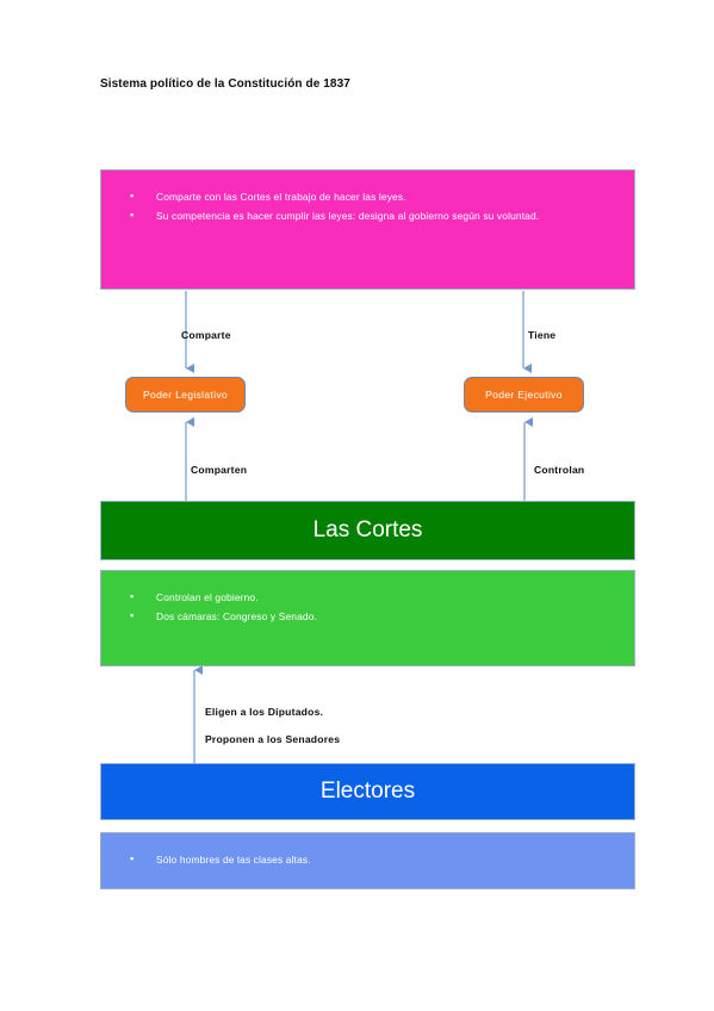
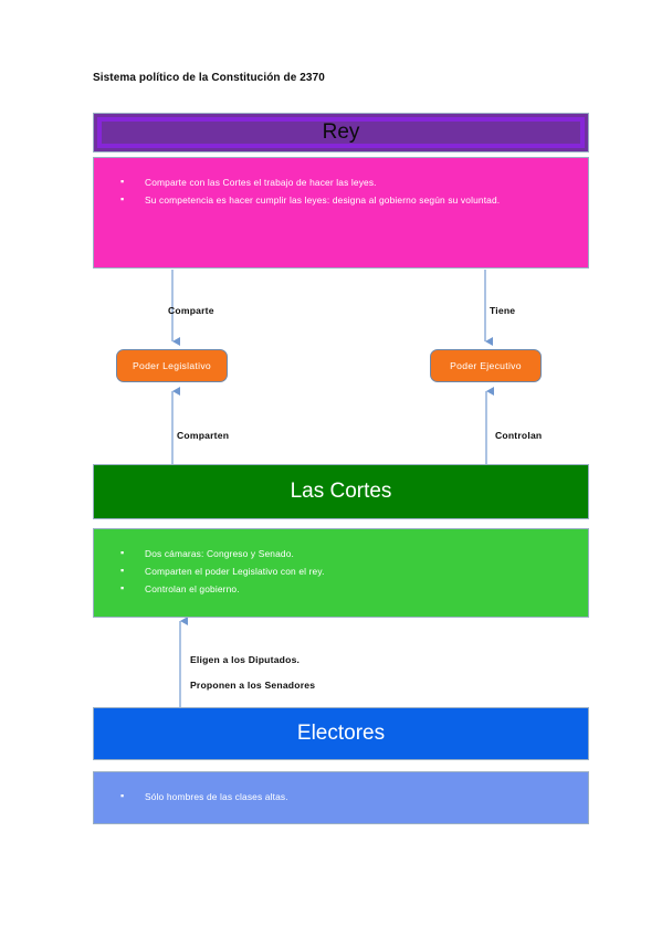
- Sistema político de la Constitución de 1837
+ Sistema político de la Constitución de 2370
+ Rey
  Comparte con las Cortes el trabajo de hacer las leyes.
  Su competencia es hacer cumplir las leyes: designa al gobierno según su voluntad.
  Comparte
  Tiene
  Poder Legislativo
  Poder Ejecutivo
  Comparten
  Controlan
  Las Cortes
- Controlan el gobierno.
+ Dos cámaras: Congreso y Senado.
+ Comparten el poder Legislativo con el rey.
- Dos cámaras: Congreso y Senado.
+ Controlan el gobierno.
  Eligen a los Diputados.
  Proponen a los Senadores
  Electores
  Sólo hombres de las clases altas.
